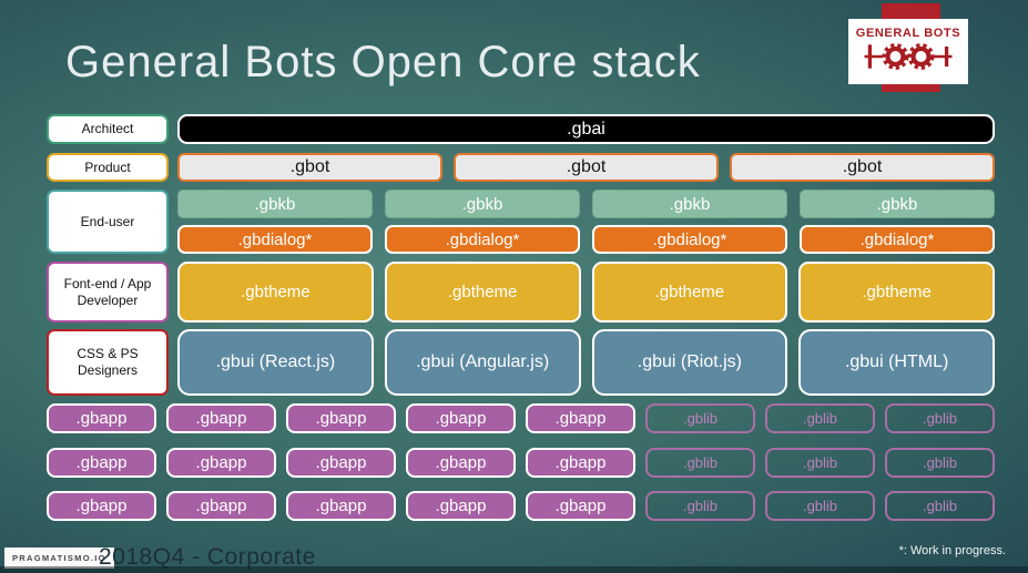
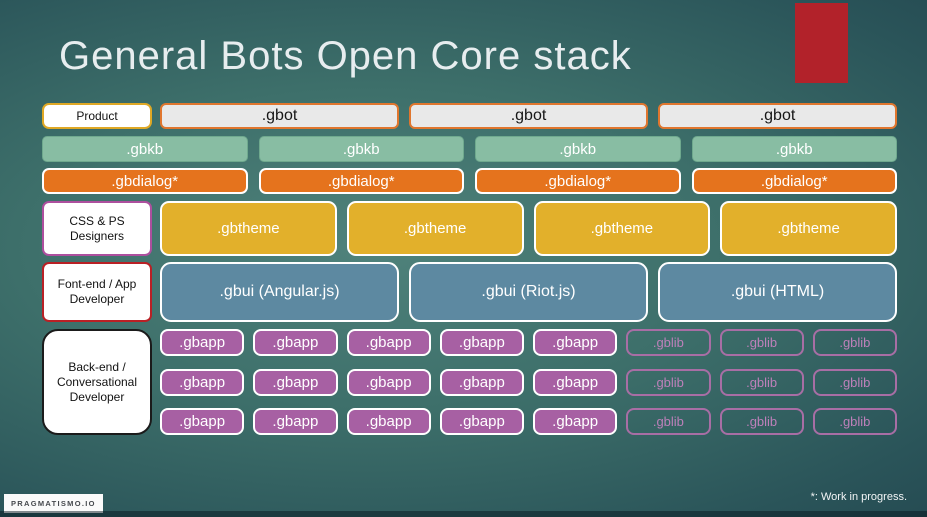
  General Bots Open Core stack
- GENERAL BOTS
- Architect
- .gbai
  Product
  .gbot
  .gbot
  .gbot
- End-user
  .gbkb
  .gbkb
  .gbkb
  .gbkb
  .gbdialog*
  .gbdialog*
  .gbdialog*
  .gbdialog*
- Font-end / App Developer
+ CSS & PS Designers
  .gbtheme
  .gbtheme
  .gbtheme
  .gbtheme
- CSS & PS Designers
+ Font-end / App Developer
- .gbui (React.js)
  .gbui (Angular.js)
  .gbui (Riot.js)
  .gbui (HTML)
+ Back-end / Conversational Developer
  .gbapp
  .gbapp
  .gbapp
  .gbapp
  .gbapp
  .gblib
  .gblib
  .gblib
  .gbapp
  .gbapp
  .gbapp
  .gbapp
  .gbapp
  .gblib
  .gblib
  .gblib
  .gbapp
  .gbapp
  .gbapp
  .gbapp
  .gbapp
  .gblib
  .gblib
  .gblib
  PRAGMATISMO.IO
- 2018Q4 - Corporate
  *: Work in progress.
